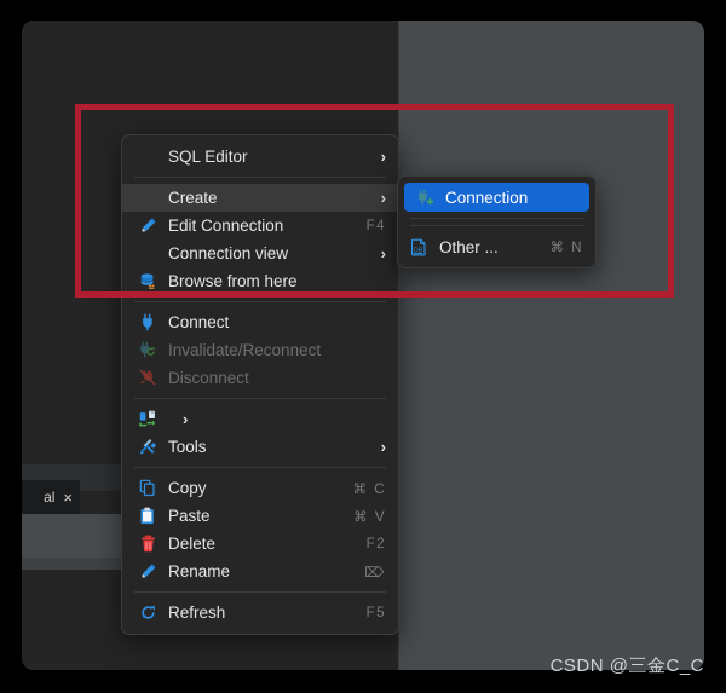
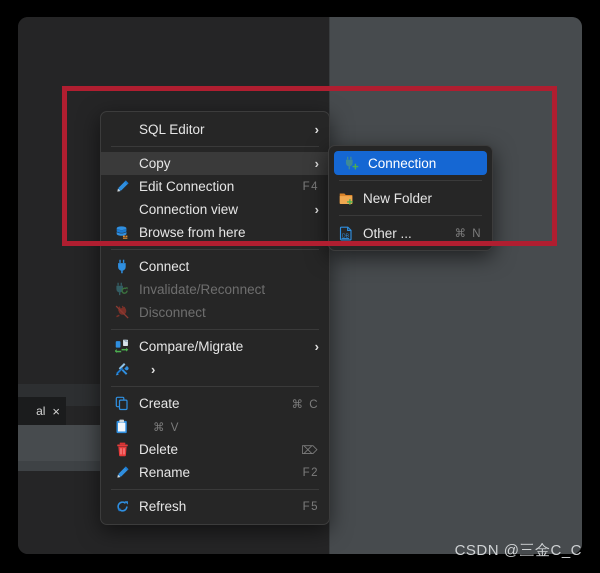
  al
  ×
  SQL Editor
  ›
- Create
+ Copy
  ›
  Edit Connection
  F4
  Connection view
  ›
  Browse from here
  Connect
  Invalidate/Reconnect
  Disconnect
+ Compare/Migrate
  ›
- Tools
  ›
- Copy
+ Create
  ⌘ C
- Paste
  ⌘ V
  Delete
- F2
+ ⌦
  Rename
- ⌦
+ F2
  Refresh
  F5
  Connection
+ New Folder
  Other ...
  ⌘ N
  CSDN @三金C_C
